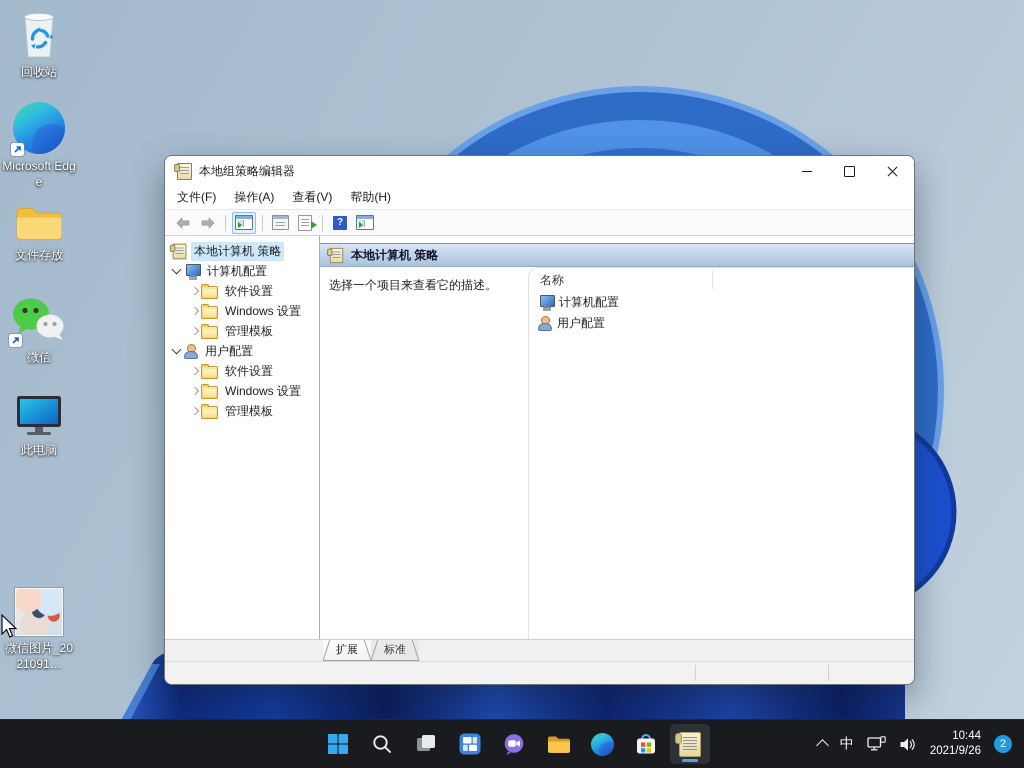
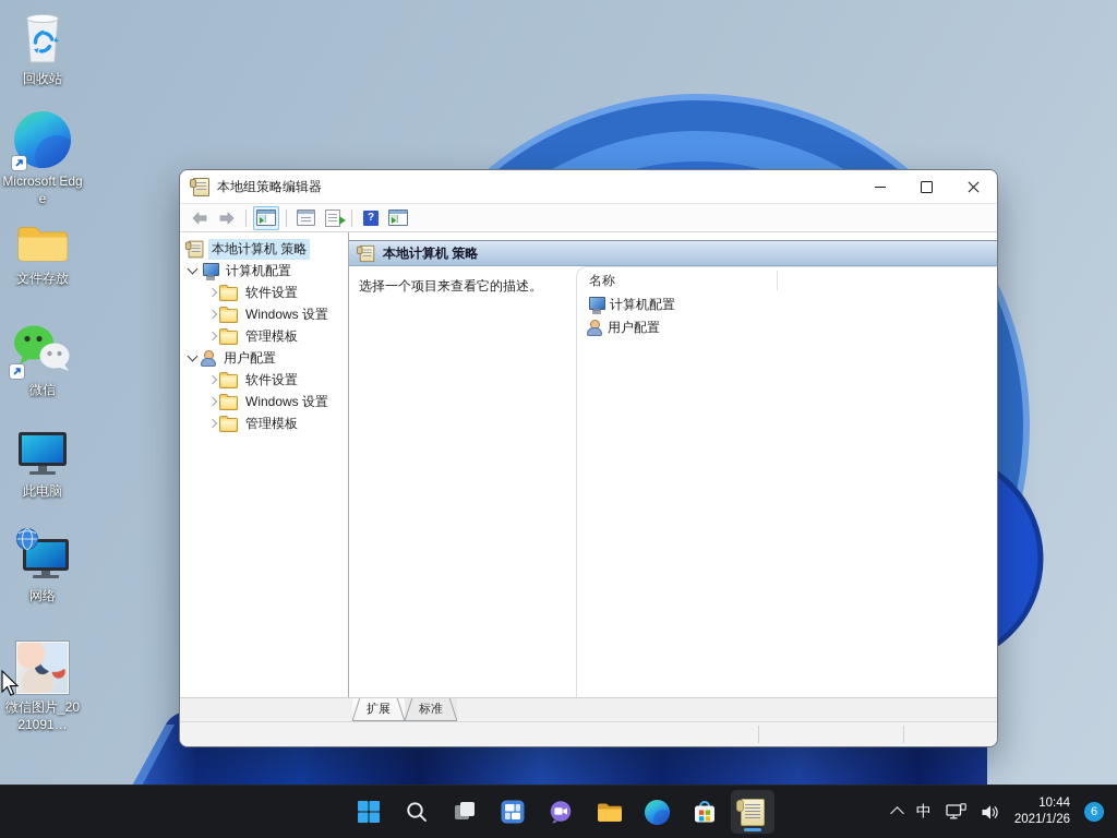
  回收站
  Microsoft Edge
  文件存放
  微信
  此电脑
+ 网络
  微信图片_2021091…
  本地组策略编辑器
- 文件(F)
- 操作(A)
- 查看(V)
- 帮助(H)
  本地计算机 策略
  计算机配置
  软件设置
  Windows 设置
  管理模板
  用户配置
  软件设置
  Windows 设置
  管理模板
  本地计算机 策略
  选择一个项目来查看它的描述。
  名称
  计算机配置
  用户配置
  扩展
  标准
  中
  10:44
- 2021/9/26
+ 2021/1/26
- 2
+ 6
